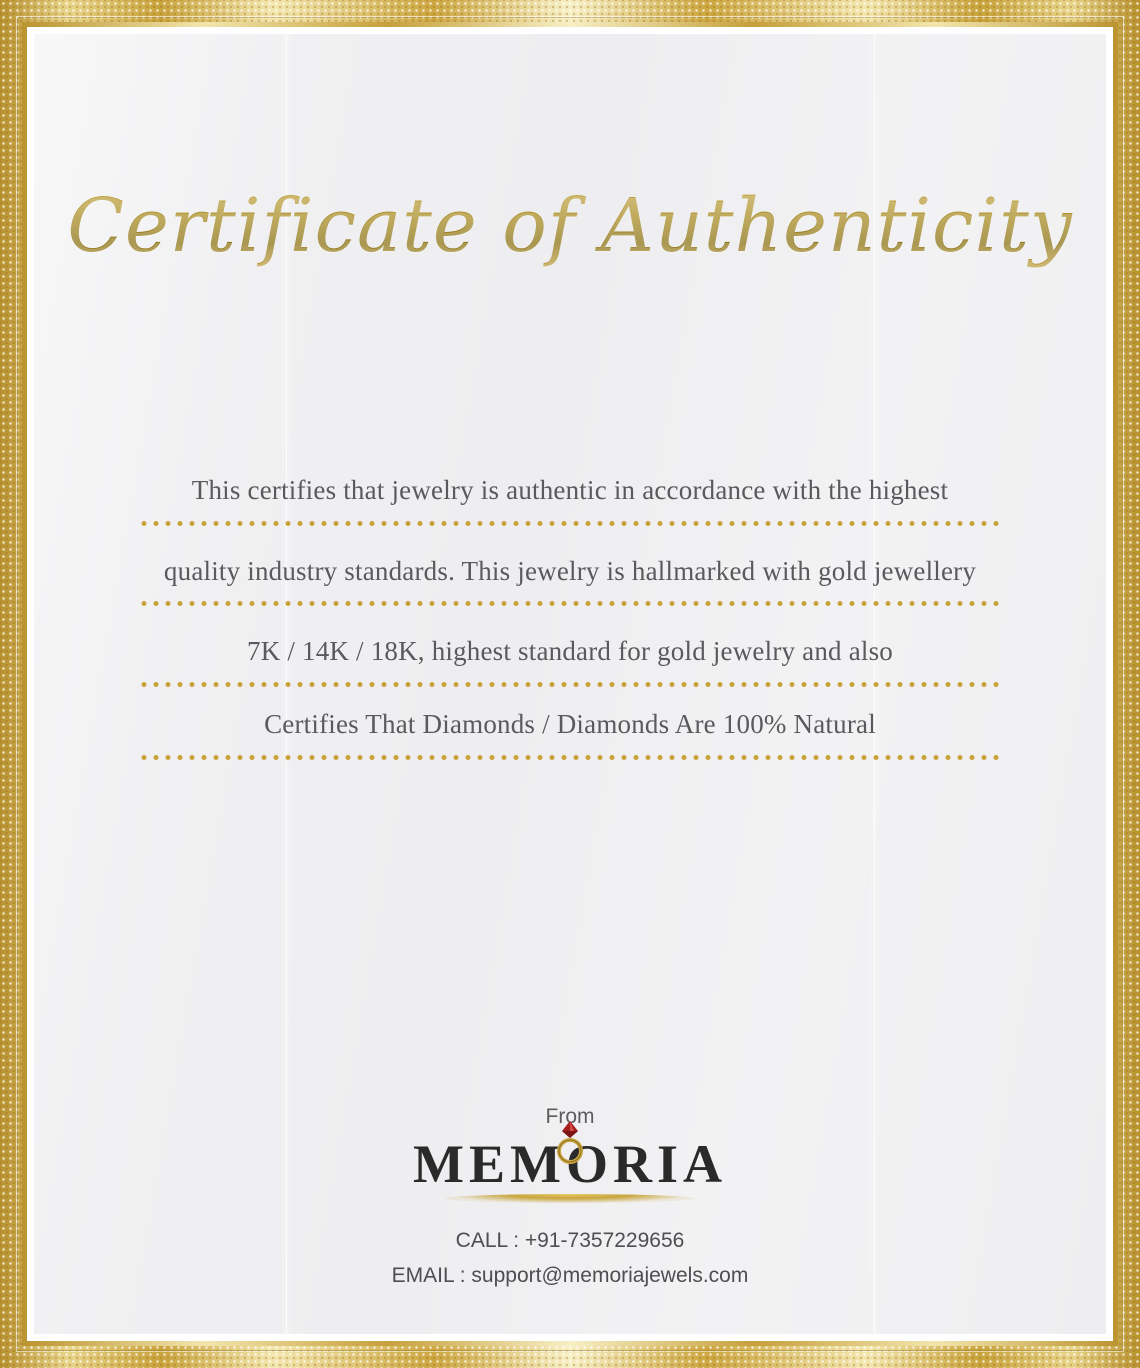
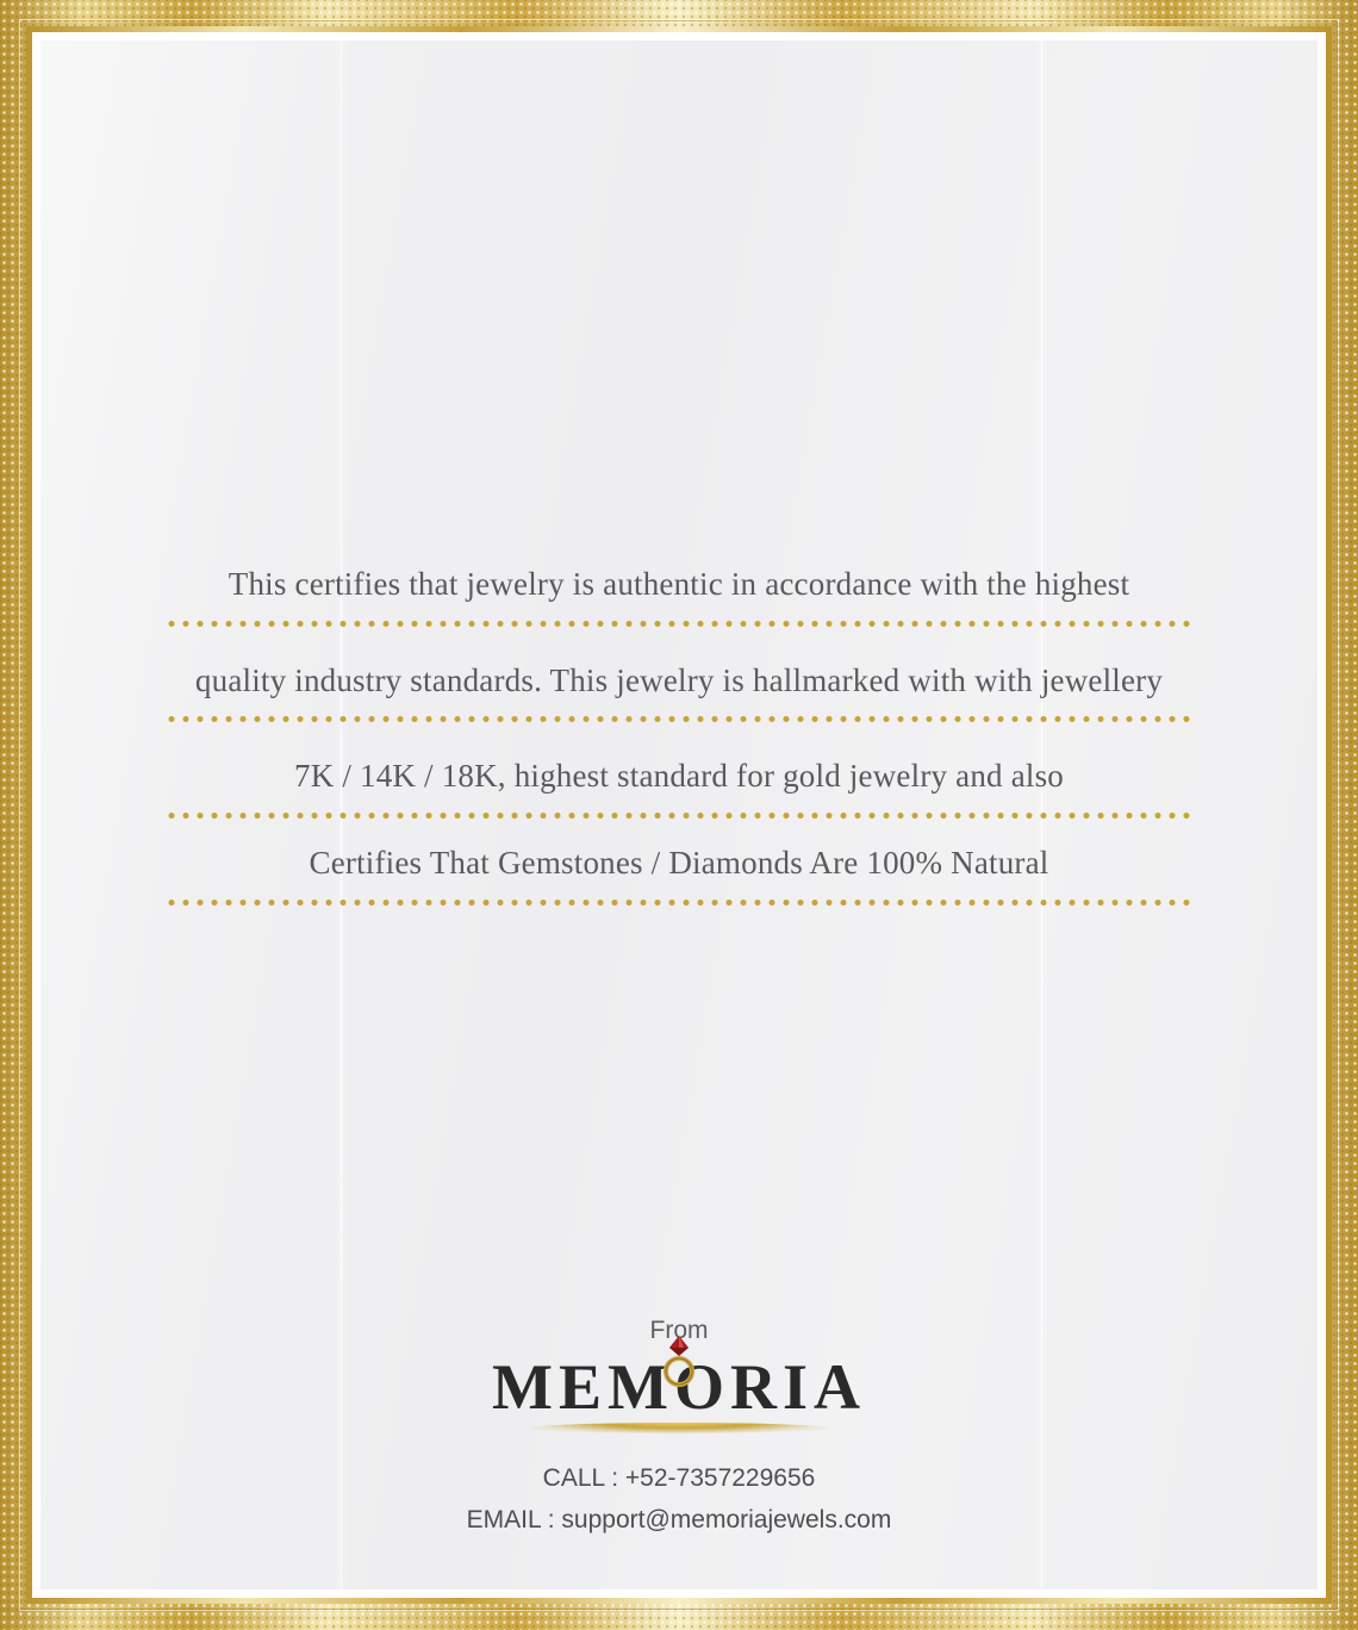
- Certificate of Authenticity
  This certifies that jewelry is authentic in accordance with the highest
- quality industry standards. This jewelry is hallmarked with gold jewellery
+ quality industry standards. This jewelry is hallmarked with with jewellery
  7K / 14K / 18K, highest standard for gold jewelry and also
- Certifies That Diamonds / Diamonds Are 100% Natural
+ Certifies That Gemstones / Diamonds Are 100% Natural
  From
  MEMORIA
- CALL : +91-7357229656
+ CALL : +52-7357229656
  EMAIL : support@memoriajewels.com
